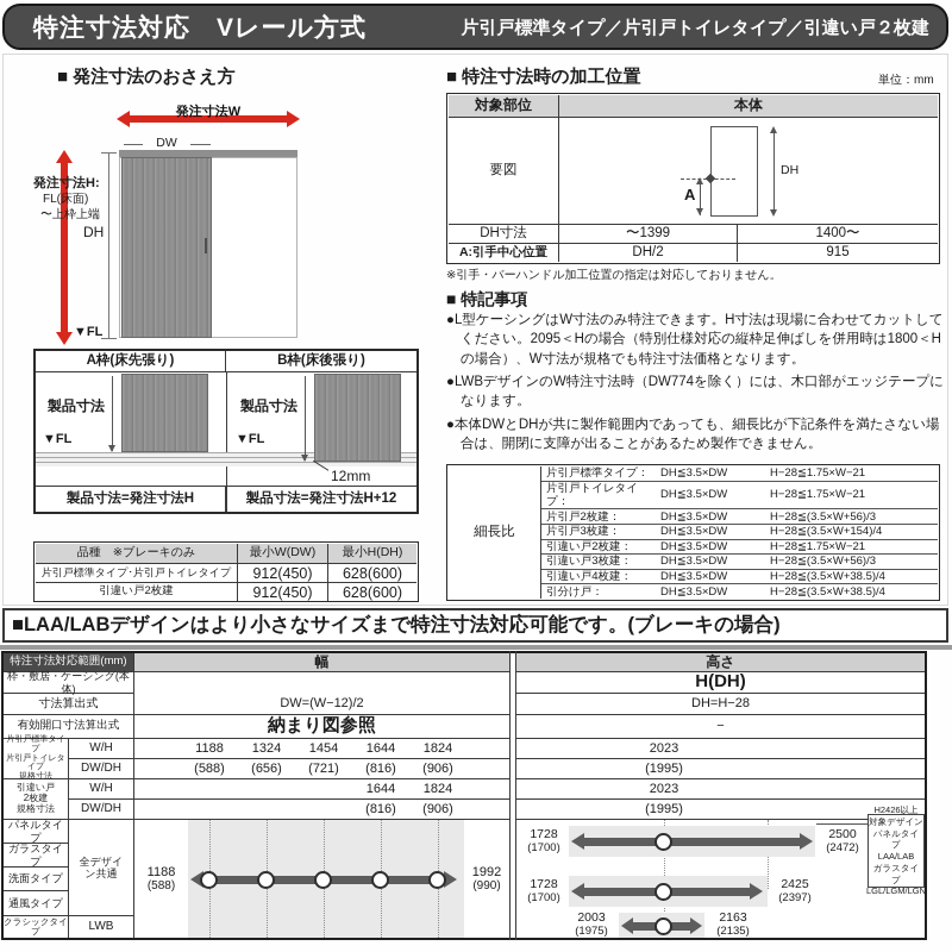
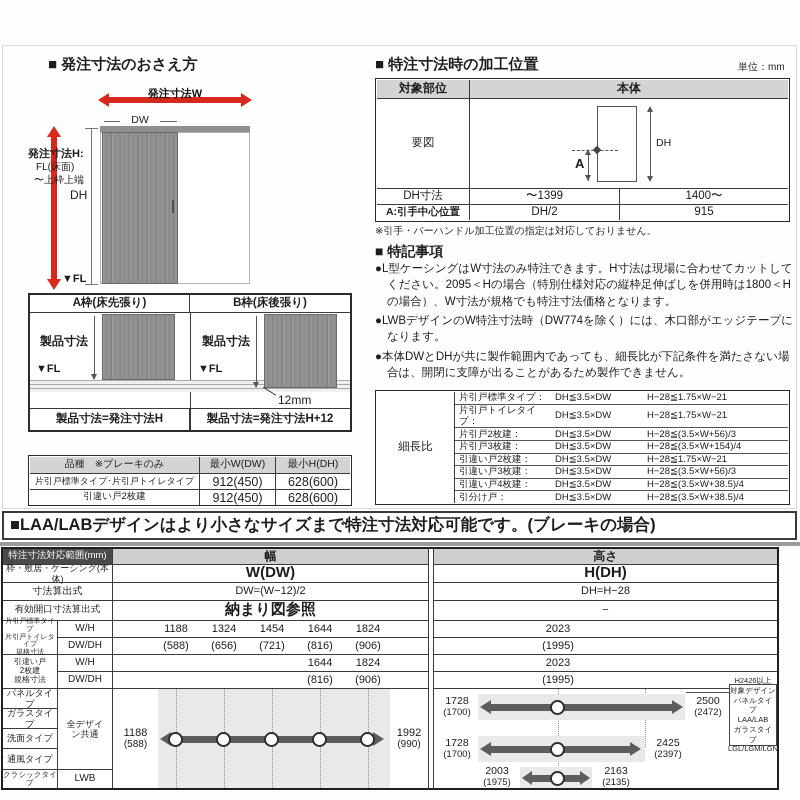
- 特注寸法対応 Vレール方式
- 片引戸標準タイプ／片引戸トイレタイプ／引違い戸２枚建
  ■ 発注寸法のおさえ方
  発注寸法W
  DW
  DH
  発注寸法H:
  FL(床面)
  〜上枠上端
  ▼FL
  A枠(床先張り)
  B枠(床後張り)
  製品寸法
  ▼FL
  製品寸法
  ▼FL
  12mm
  製品寸法=発注寸法H
  製品寸法=発注寸法H+12
  品種 ※ブレーキのみ
  最小W(DW)
  最小H(DH)
  片引戸標準タイプ･片引戸トイレタイプ
  912(450)
  628(600)
  引違い戸2枚建
  912(450)
  628(600)
  ■ 特注寸法時の加工位置
  単位：mm
  対象部位
  本体
  要図
  DH
  A
  DH寸法
  〜1399
  1400〜
  A:引手中心位置
  DH/2
  915
  ※引手・バーハンドル加工位置の指定は対応しておりません。
  ■ 特記事項
  ●L型ケーシングはW寸法のみ特注できます。H寸法は現場に合わせてカットしてください。2095＜Hの場合（特別仕様対応の縦枠足伸ばしを併用時は1800＜Hの場合）、W寸法が規格でも特注寸法価格となります。
  ●LWBデザインのW特注寸法時（DW774を除く）には、木口部がエッジテープになります。
  ●本体DWとDHが共に製作範囲内であっても、細長比が下記条件を満たさない場合は、開閉に支障が出ることがあるため製作できません。
  細長比
  片引戸標準タイプ：
  DH≦3.5×DW
  H−28≦1.75×W−21
  片引戸トイレタイプ：
  DH≦3.5×DW
  H−28≦1.75×W−21
  片引戸2枚建：
  DH≦3.5×DW
  H−28≦(3.5×W+56)/3
  片引戸3枚建：
  DH≦3.5×DW
  H−28≦(3.5×W+154)/4
  引違い戸2枚建：
  DH≦3.5×DW
  H−28≦1.75×W−21
  引違い戸3枚建：
  DH≦3.5×DW
  H−28≦(3.5×W+56)/3
  引違い戸4枚建：
  DH≦3.5×DW
  H−28≦(3.5×W+38.5)/4
  引分け戸：
  DH≦3.5×DW
  H−28≦(3.5×W+38.5)/4
  ■LAA/LABデザインはより小さなサイズまで特注寸法対応可能です。(ブレーキの場合)
  特注寸法対応範囲(mm)
  幅
  高さ
  枠・敷居・ケーシング(本体)
+ W(DW)
  H(DH)
  寸法算出式
  DW=(W−12)/2
  DH=H−28
  有効開口寸法算出式
  納まり図参照
  −
  W/H
  1188
  1324
  1454
  1644
  1824
  2023
  DW/DH
  (588)
  (656)
  (721)
  (816)
  (906)
  (1995)
  引違い戸
  2枚建
  規格寸法
  W/H
  1644
  1824
  2023
  DW/DH
  (816)
  (906)
  (1995)
  パネルタイプ
  ガラスタイプ
  洗面タイプ
  通風タイプ
  クラシックタイプ
  全デザイン共通
  LWB
  1188
  (588)
  1992
  (990)
  1728
  (1700)
  2500
  (2472)
  H2426以上
  対象デザイン
  パネルタイプ
  LAA/LAB
  ガラスタイプ
  LGL/LGM/LGN
  1728
  (1700)
  2425
  (2397)
  2003
  (1975)
  2163
  (2135)
